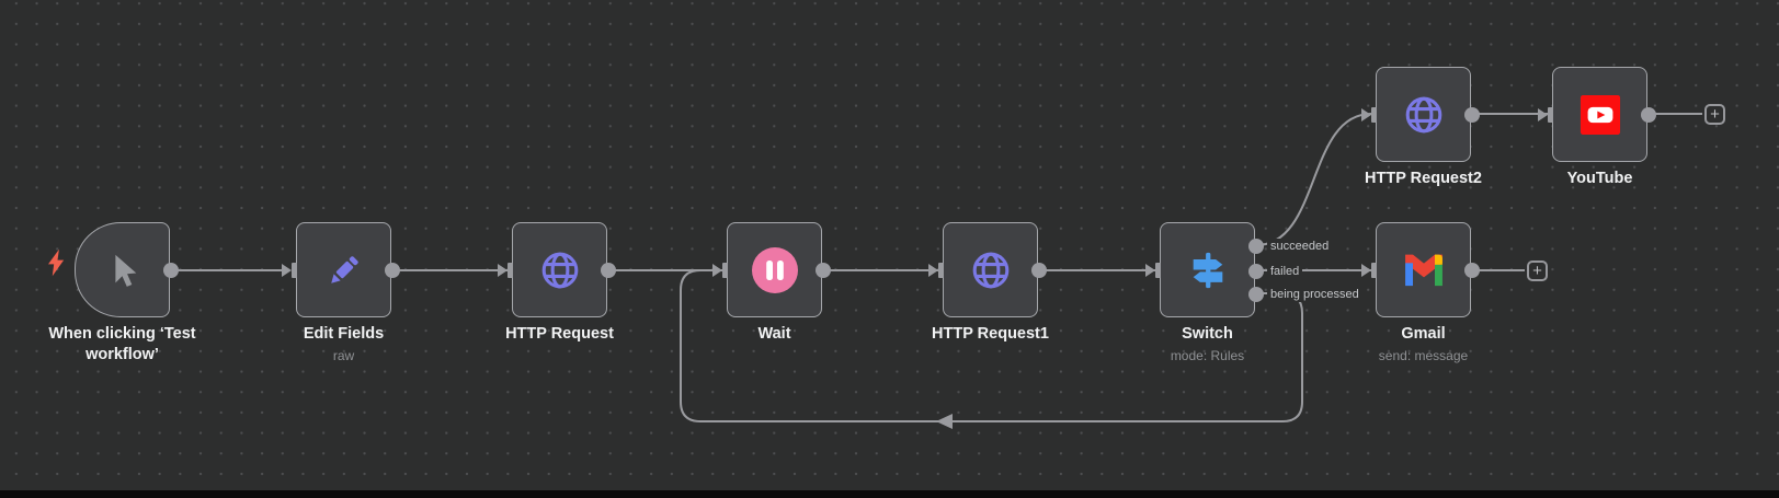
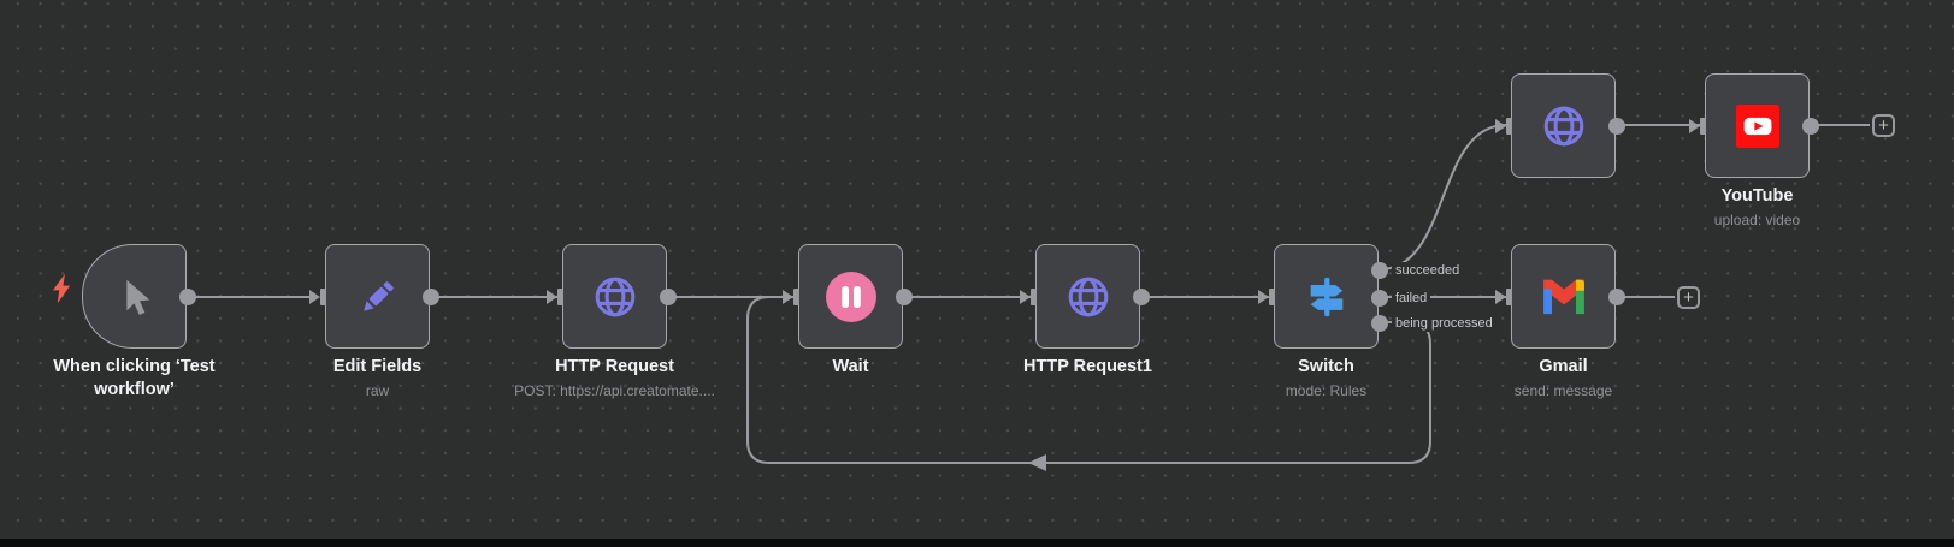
  When clicking ‘Test workflow’
  Edit Fields
  raw
  HTTP Request
+ POST: https://api.creatomate....
  Wait
  HTTP Request1
  succeeded
  failed
  being processed
  Switch
  mode: Rules
- HTTP Request2
  YouTube
+ upload: video
  Gmail
  send: message
  +
  +
